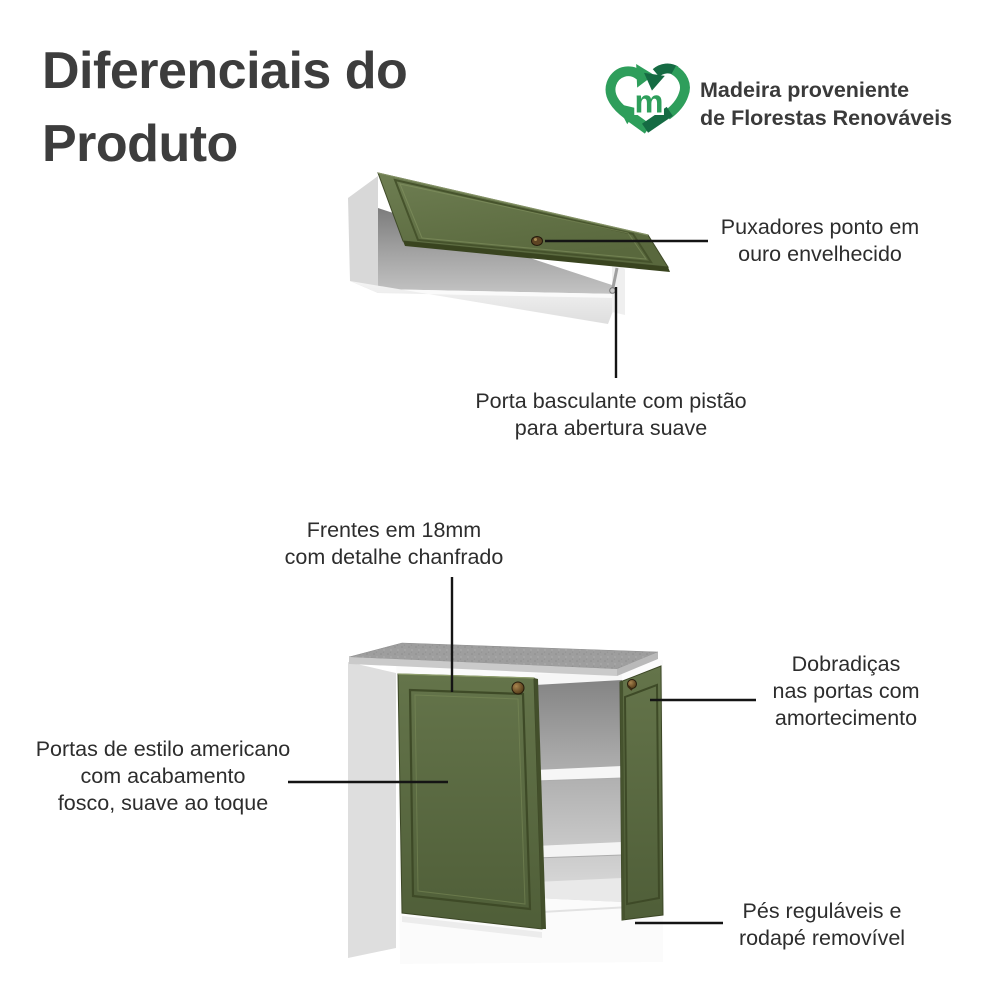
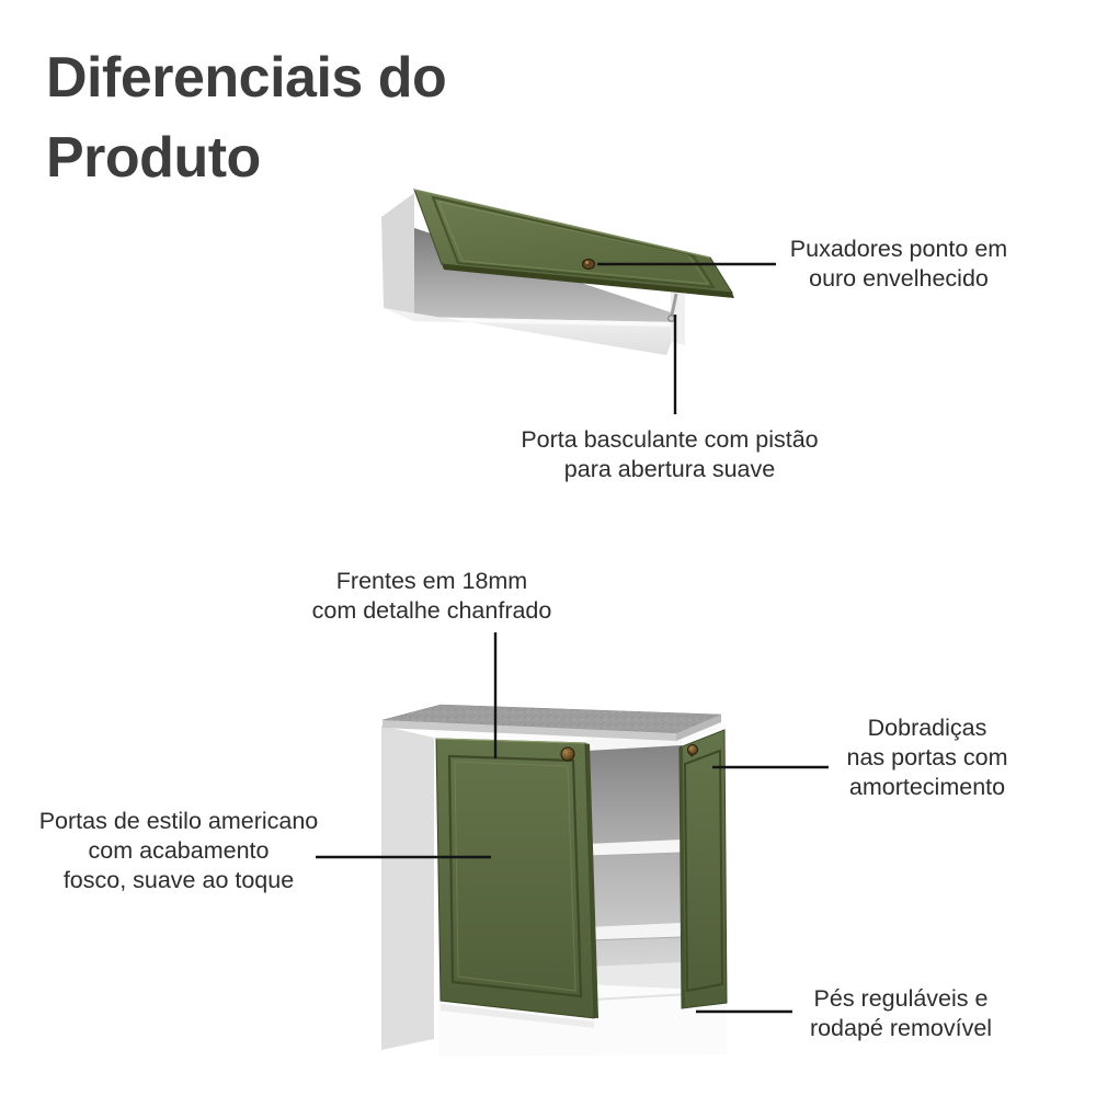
  Diferenciais do
  Produto
- m
- Madeira proveniente
- de Florestas Renováveis
  Puxadores ponto em
  ouro envelhecido
  Porta basculante com pistão
  para abertura suave
  Frentes em 18mm
  com detalhe chanfrado
  Dobradiças
  nas portas com
  amortecimento
  Portas de estilo americano
  com acabamento
  fosco, suave ao toque
  Pés reguláveis e
  rodapé removível
